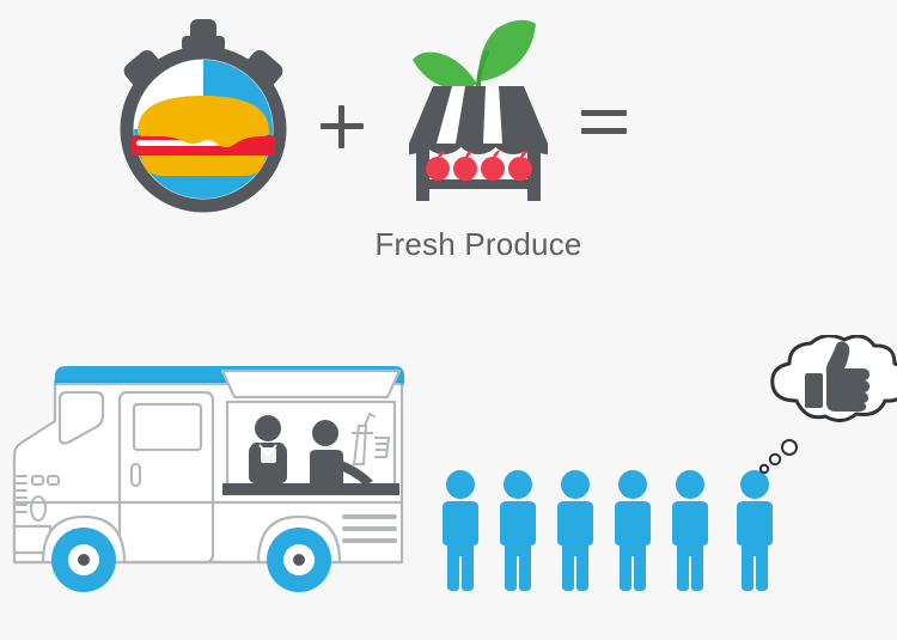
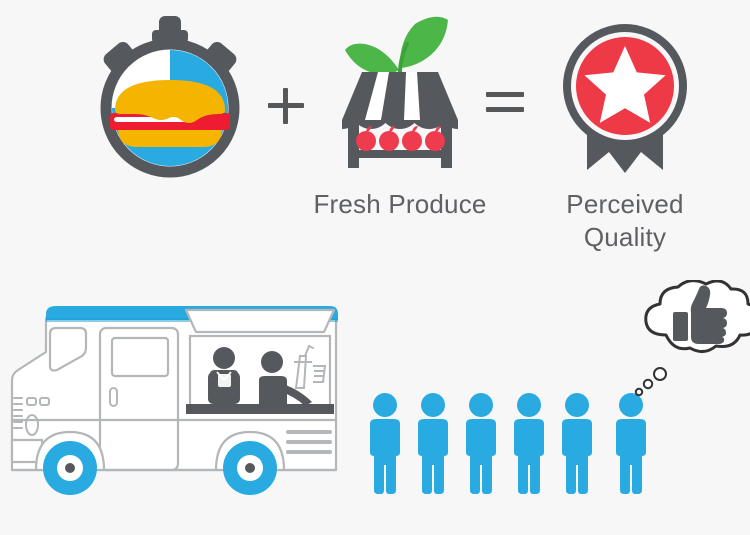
  Fresh Produce
+ Perceived
+ Quality
